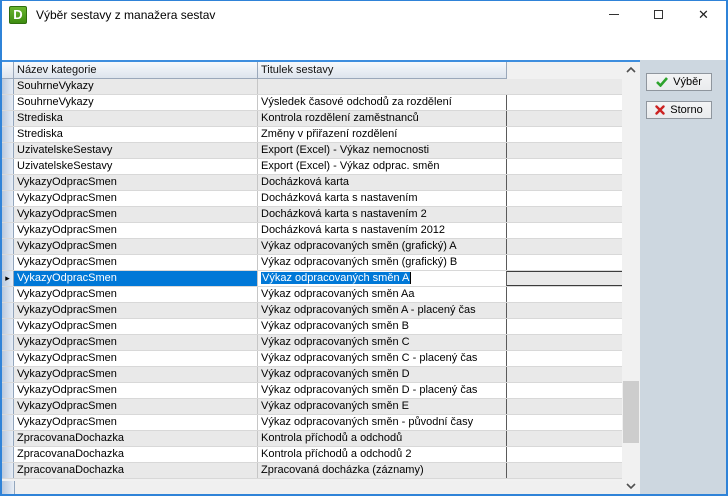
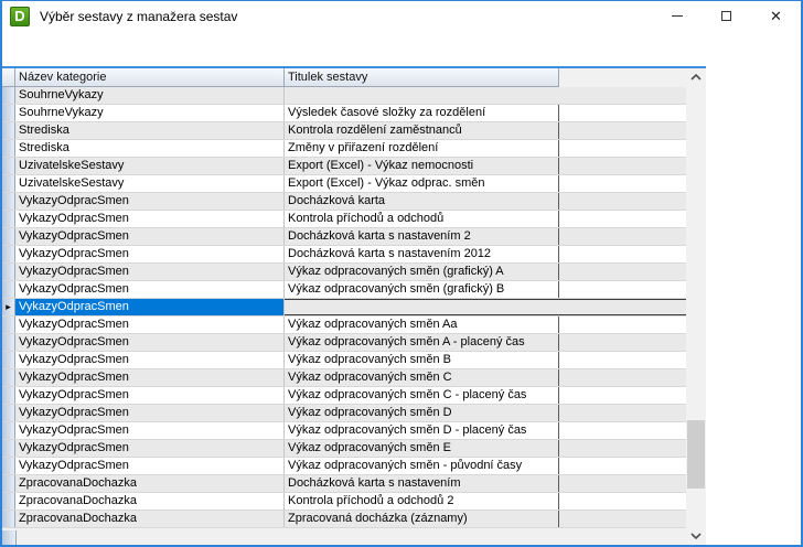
  D
  Výběr sestavy z manažera sestav
  ✕
  Název kategorie
  Titulek sestavy
  SouhrneVykazy
  SouhrneVykazy
- Výsledek časové odchodů za rozdělení
+ Výsledek časové složky za rozdělení
  Strediska
  Kontrola rozdělení zaměstnanců
  Strediska
  Změny v přiřazení rozdělení
  UzivatelskeSestavy
  Export (Excel) - Výkaz nemocnosti
  UzivatelskeSestavy
  Export (Excel) - Výkaz odprac. směn
  VykazyOdpracSmen
  Docházková karta
  VykazyOdpracSmen
- Docházková karta s nastavením
+ Kontrola příchodů a odchodů
  VykazyOdpracSmen
  Docházková karta s nastavením 2
  VykazyOdpracSmen
  Docházková karta s nastavením 2012
  VykazyOdpracSmen
  Výkaz odpracovaných směn (grafický) A
  VykazyOdpracSmen
  Výkaz odpracovaných směn (grafický) B
  ▸
  VykazyOdpracSmen
- Výkaz odpracovaných směn A
  VykazyOdpracSmen
  Výkaz odpracovaných směn Aa
  VykazyOdpracSmen
  Výkaz odpracovaných směn A - placený čas
  VykazyOdpracSmen
  Výkaz odpracovaných směn B
  VykazyOdpracSmen
  Výkaz odpracovaných směn C
  VykazyOdpracSmen
  Výkaz odpracovaných směn C - placený čas
  VykazyOdpracSmen
  Výkaz odpracovaných směn D
  VykazyOdpracSmen
  Výkaz odpracovaných směn D - placený čas
  VykazyOdpracSmen
  Výkaz odpracovaných směn E
  VykazyOdpracSmen
  Výkaz odpracovaných směn - původní časy
  ZpracovanaDochazka
- Kontrola příchodů a odchodů
+ Docházková karta s nastavením
  ZpracovanaDochazka
  Kontrola příchodů a odchodů 2
  ZpracovanaDochazka
  Zpracovaná docházka (záznamy)
- Výběr
- Storno
